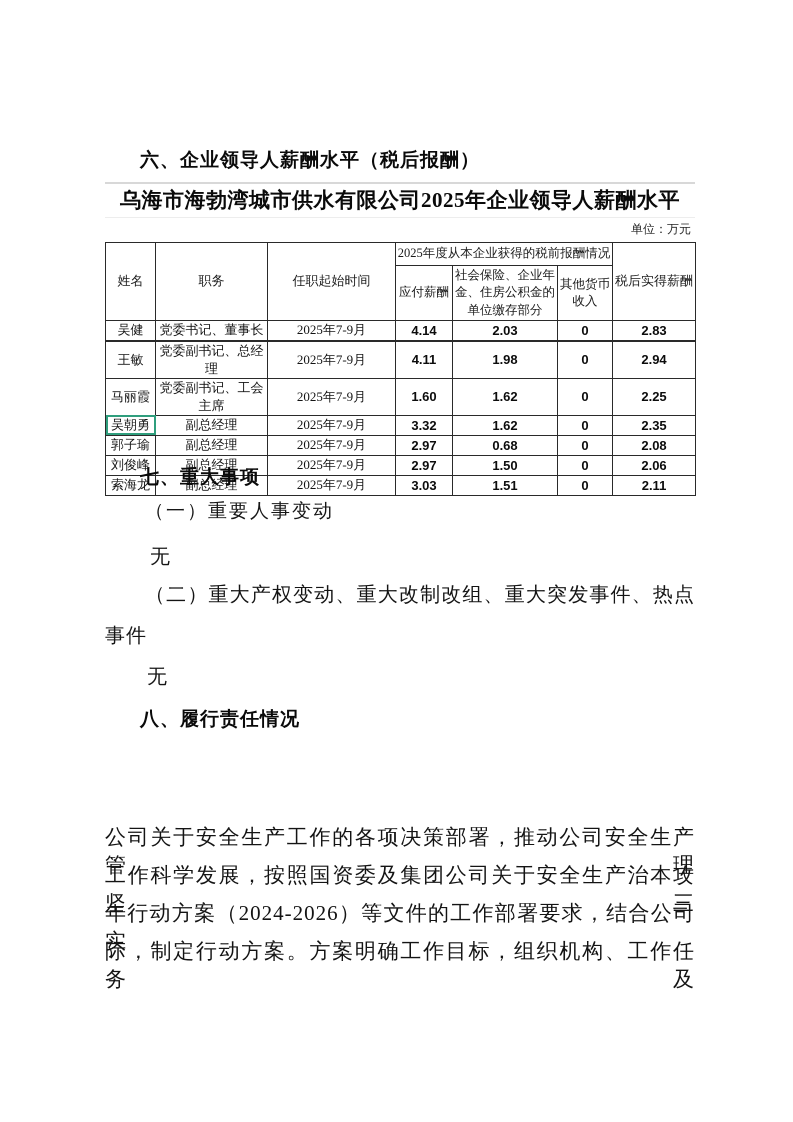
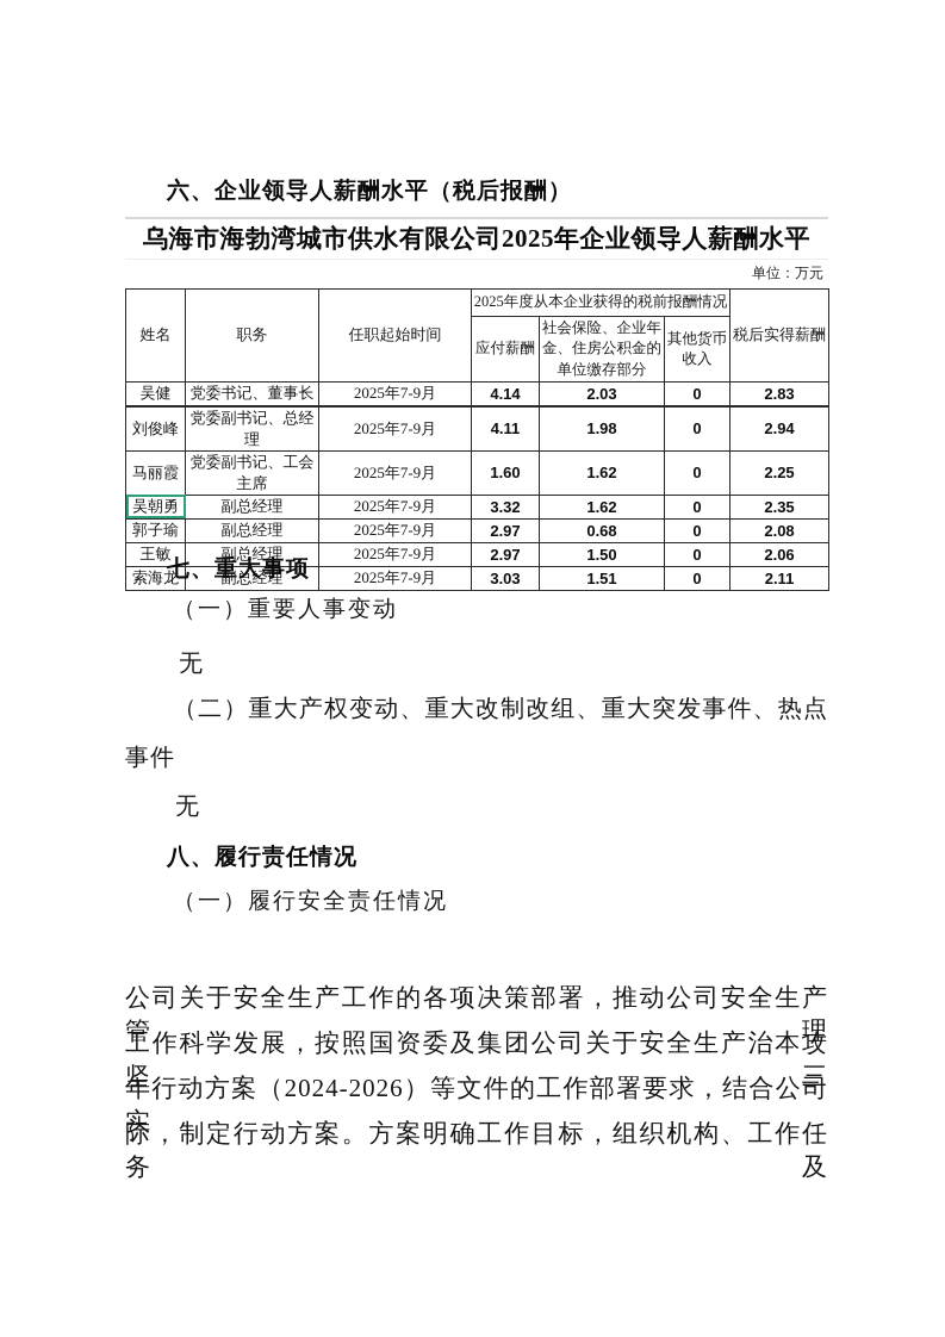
  六、企业领导人薪酬水平（税后报酬）
  乌海市海勃湾城市供水有限公司2025年企业领导人薪酬水平
  单位：万元
  姓名	职务	任职起始时间	2025年度从本企业获得的税前报酬情况	税后实得薪酬
  应付薪酬	社会保险、企业年金、住房公积金的单位缴存部分	其他货币收入
  吴健	党委书记、董事长	2025年7-9月	4.14	2.03	0	2.83
- 王敏	党委副书记、总经理	2025年7-9月	4.11	1.98	0	2.94
+ 刘俊峰	党委副书记、总经理	2025年7-9月	4.11	1.98	0	2.94
  马丽霞	党委副书记、工会主席	2025年7-9月	1.60	1.62	0	2.25
  吴朝勇	副总经理	2025年7-9月	3.32	1.62	0	2.35
  郭子瑜	副总经理	2025年7-9月	2.97	0.68	0	2.08
- 刘俊峰	副总经理	2025年7-9月	2.97	1.50	0	2.06
+ 王敏	副总经理	2025年7-9月	2.97	1.50	0	2.06
  索海龙	副总经理	2025年7-9月	3.03	1.51	0	2.11
  七、重大事项
  （一）重要人事变动
  无
  （二）重大产权变动、重大改制改组、重大突发事件、热点
  事件
  无
  八、履行责任情况
+ （一）履行安全责任情况
  公司关于安全生产工作的各项决策部署，推动公司安全生产管理
  工作科学发展，按照国资委及集团公司关于安全生产治本攻坚三
  年行动方案（2024-2026）等文件的工作部署要求，结合公司实
  际，制定行动方案。方案明确工作目标，组织机构、工作任务及
